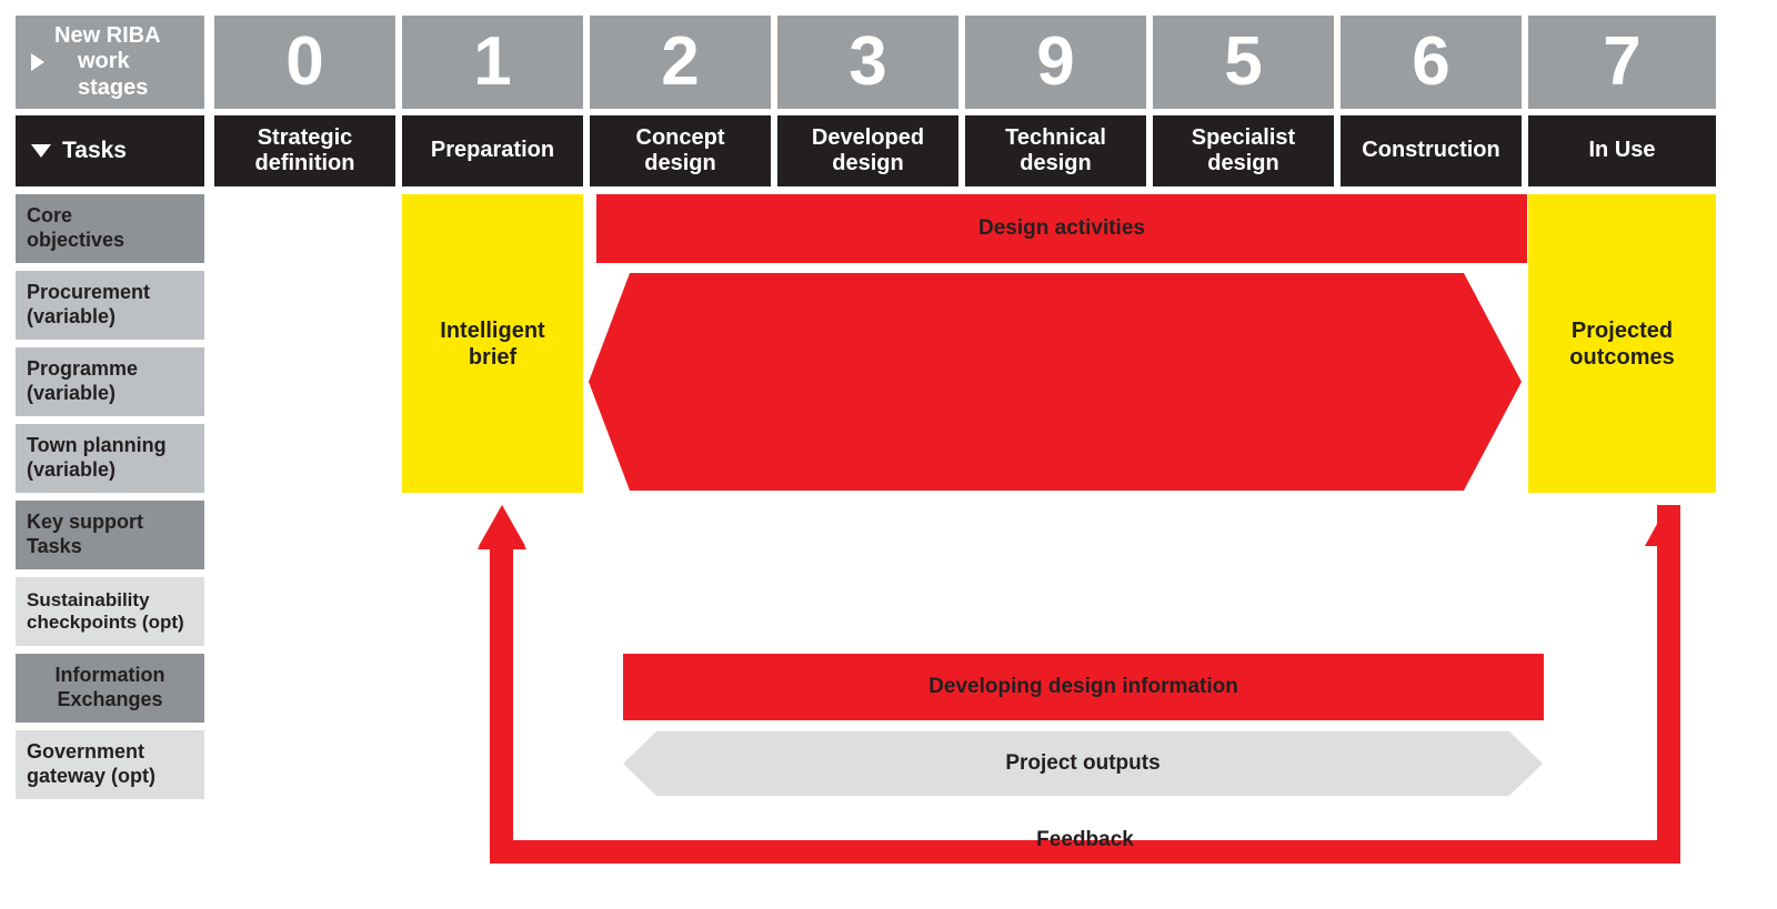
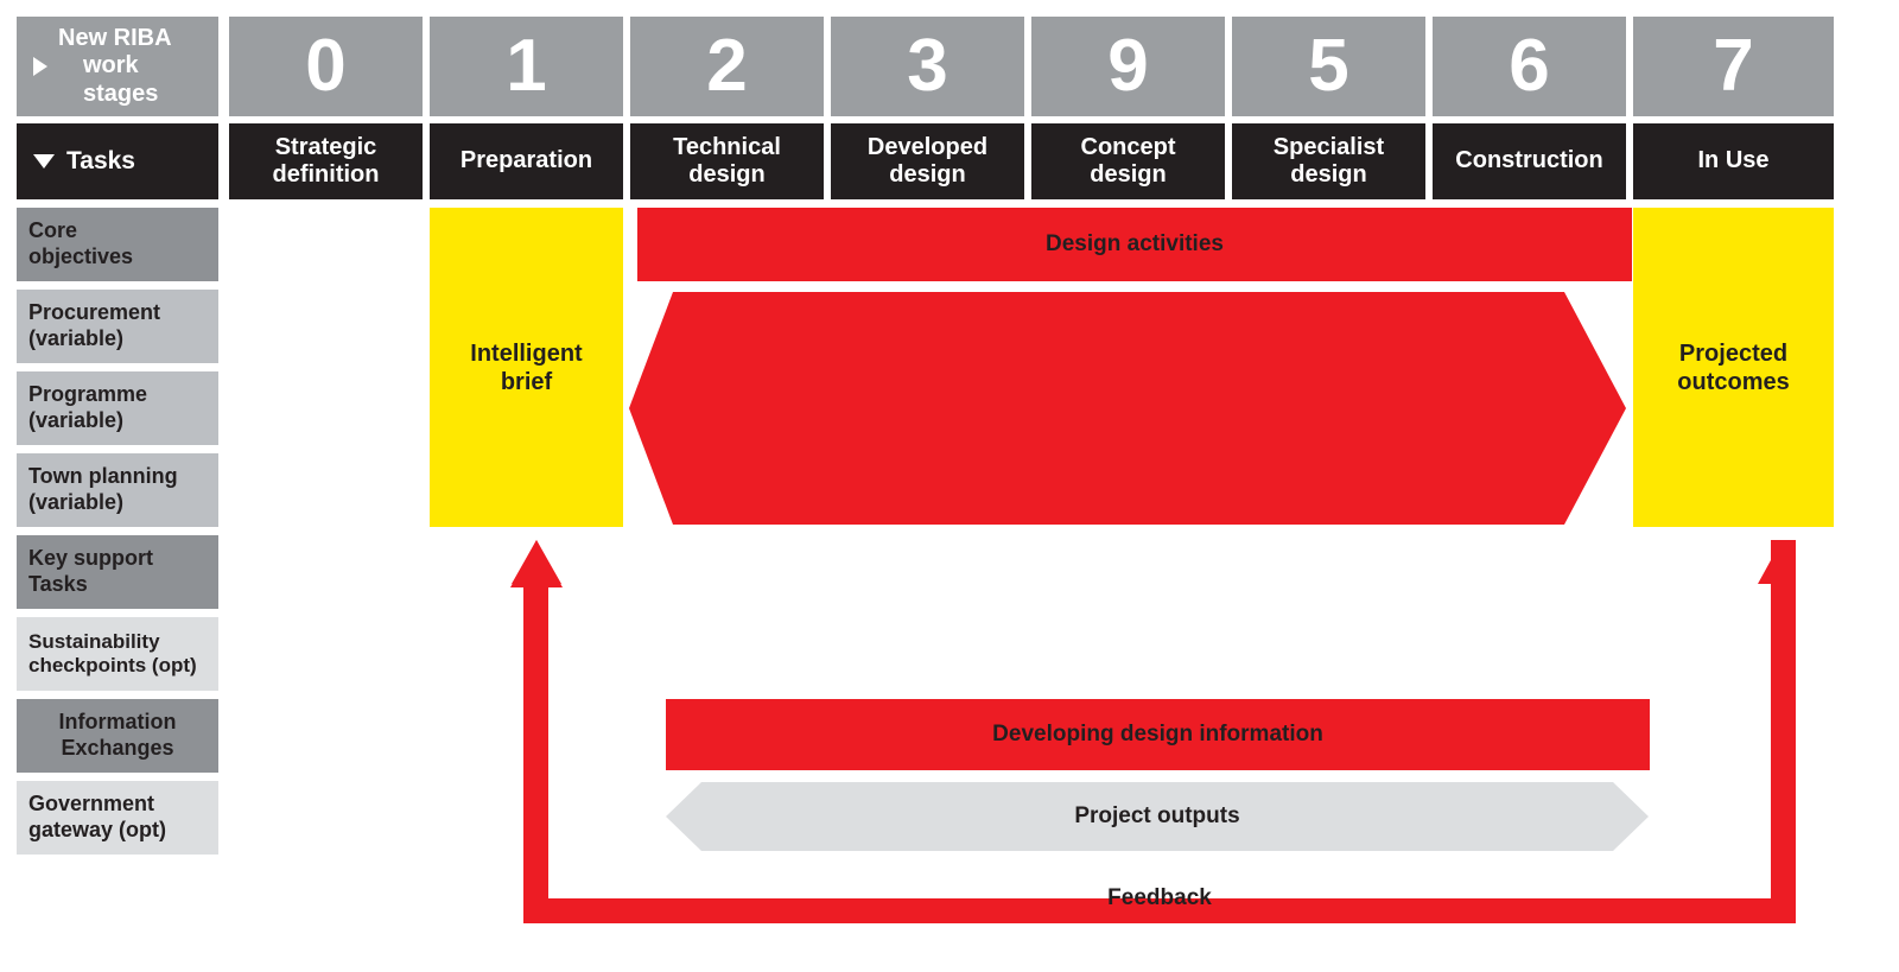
  New RIBA
  work stages
  0
  1
  2
  3
  9
  5
  6
  7
  Tasks
  Strategic
  definition
  Preparation
- Concept
+ Technical
  design
  Developed
  design
- Technical
+ Concept
  design
  Specialist
  design
  Construction
  In Use
  Core
  objectives
  Procurement
  (variable)
  Programme
  (variable)
  Town planning
  (variable)
  Key support
  Tasks
  Sustainability
  checkpoints (opt)
  Information
  Exchanges
  Government
  gateway (opt)
  Feedback
  Intelligent
  brief
  Projected
  outcomes
  Design activities
  Developing design information
  Project outputs
